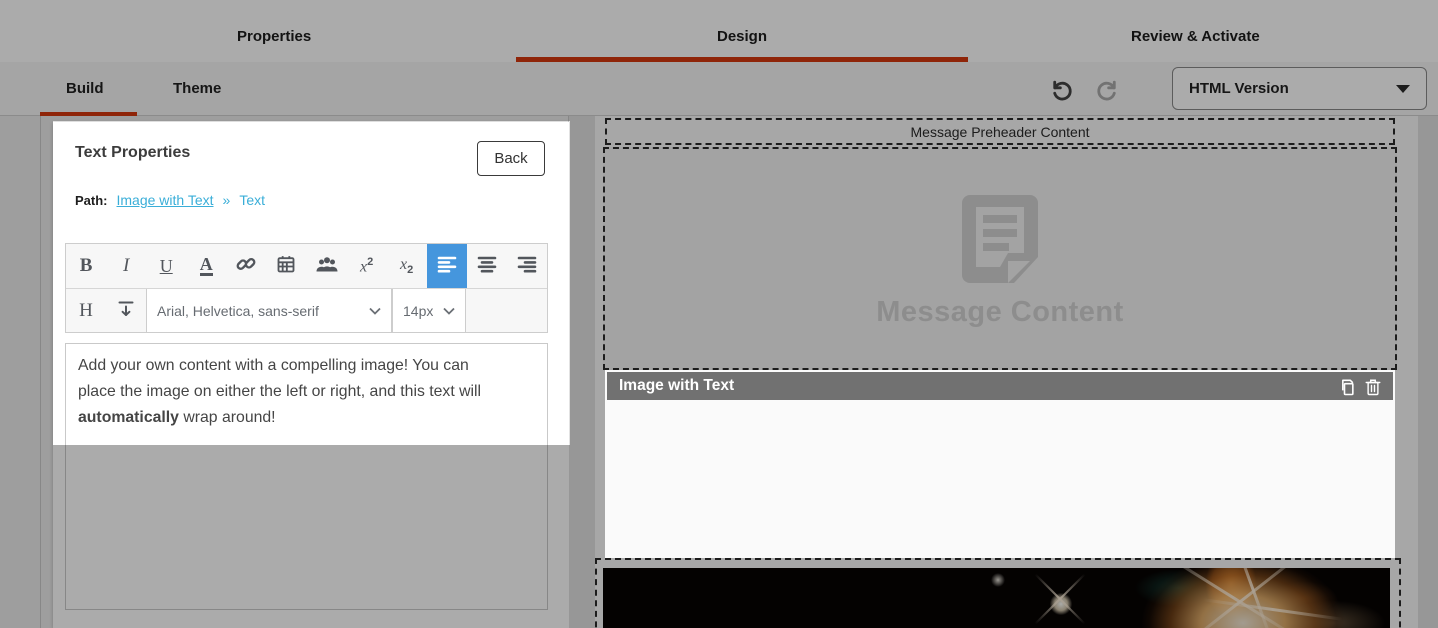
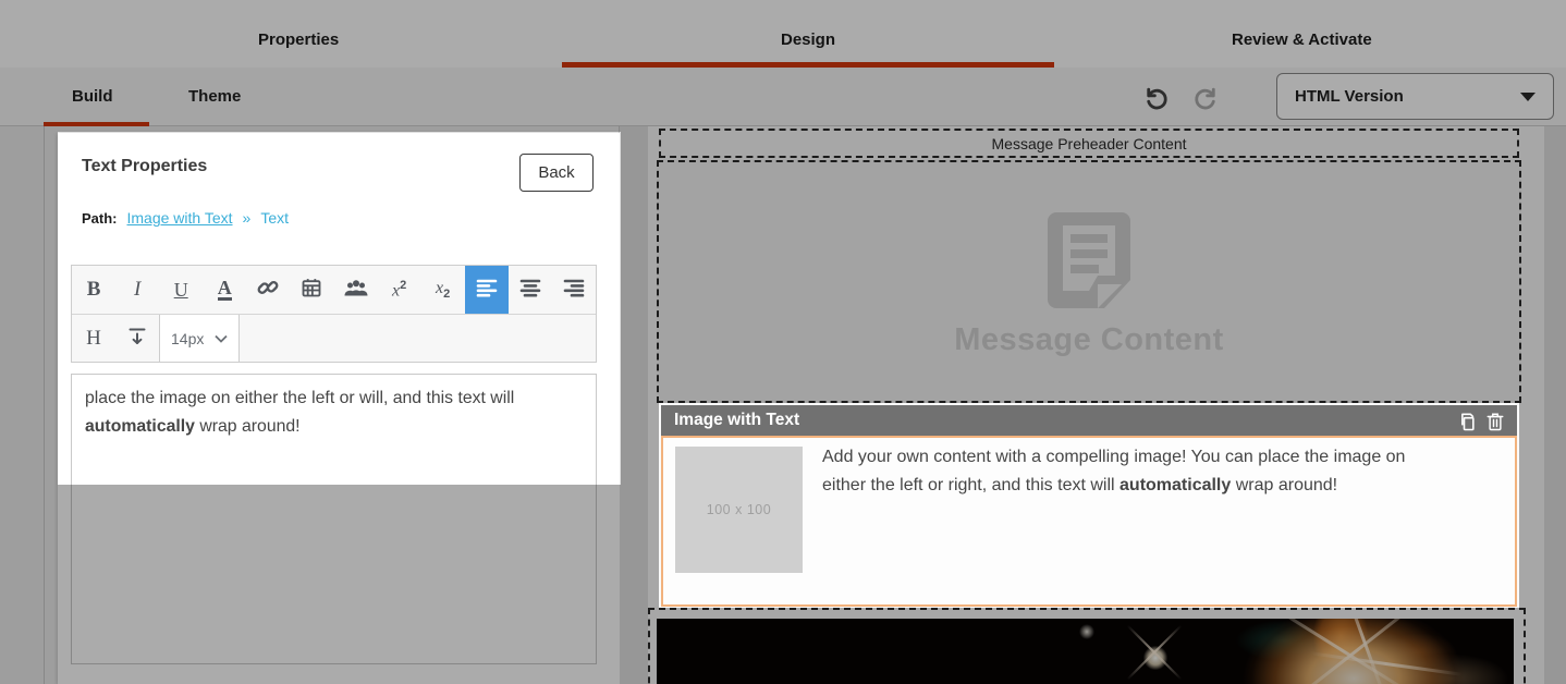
  Properties
  Design
  Review & Activate
  Build
  Theme
  HTML Version
  Text Properties
  Back
  Path:
  Image with Text
  »
  Text
  B
  I
  U
  A
  x2
  x2
  H
- Arial, Helvetica, sans-serif
  14px
- Add your own content with a compelling image! You can
- place the image on either the left or right, and this text will
+ place the image on either the left or will, and this text will
  automatically wrap around!
  Message Preheader Content
  Image with Text
+ 100 x 100
+ Add your own content with a compelling image! You can place the image on
+ either the left or right, and this text will automatically wrap around!
